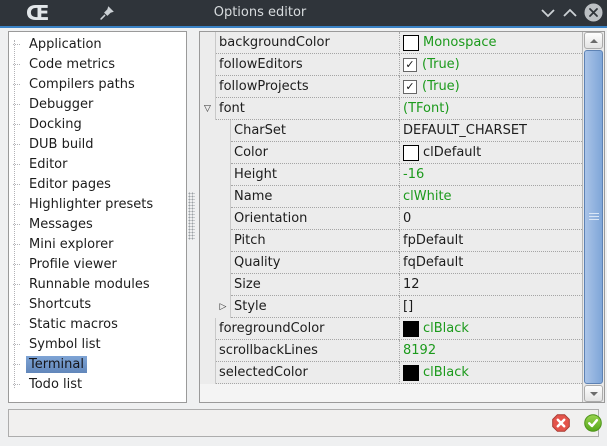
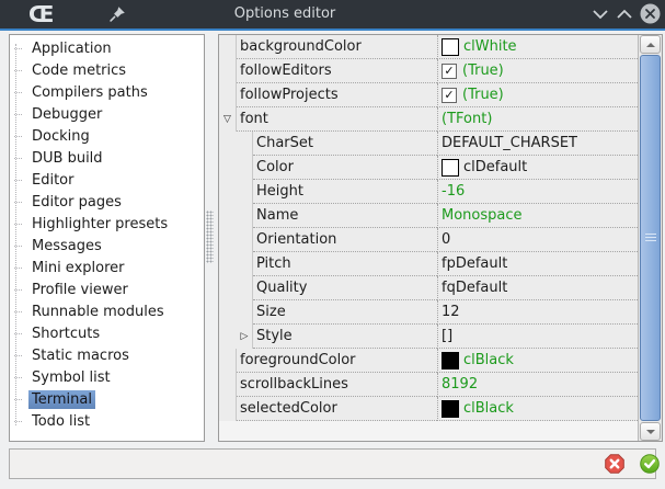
  Œ
  Options editor
  Application
  Code metrics
  Compilers paths
  Debugger
  Docking
  DUB build
  Editor
  Editor pages
  Highlighter presets
  Messages
  Mini explorer
  Profile viewer
  Runnable modules
  Shortcuts
  Static macros
  Symbol list
  Terminal
  Todo list
  backgroundColor
- Monospace
+ clWhite
  followEditors
  ✓
  (True)
  followProjects
  ✓
  (True)
  ▽
  font
  (TFont)
  CharSet
  DEFAULT_CHARSET
  Color
  clDefault
  Height
  -16
  Name
- clWhite
+ Monospace
  Orientation
  0
  Pitch
  fpDefault
  Quality
  fqDefault
  Size
  12
  ▷
  Style
  []
  foregroundColor
  clBlack
  scrollbackLines
  8192
  selectedColor
  clBlack
